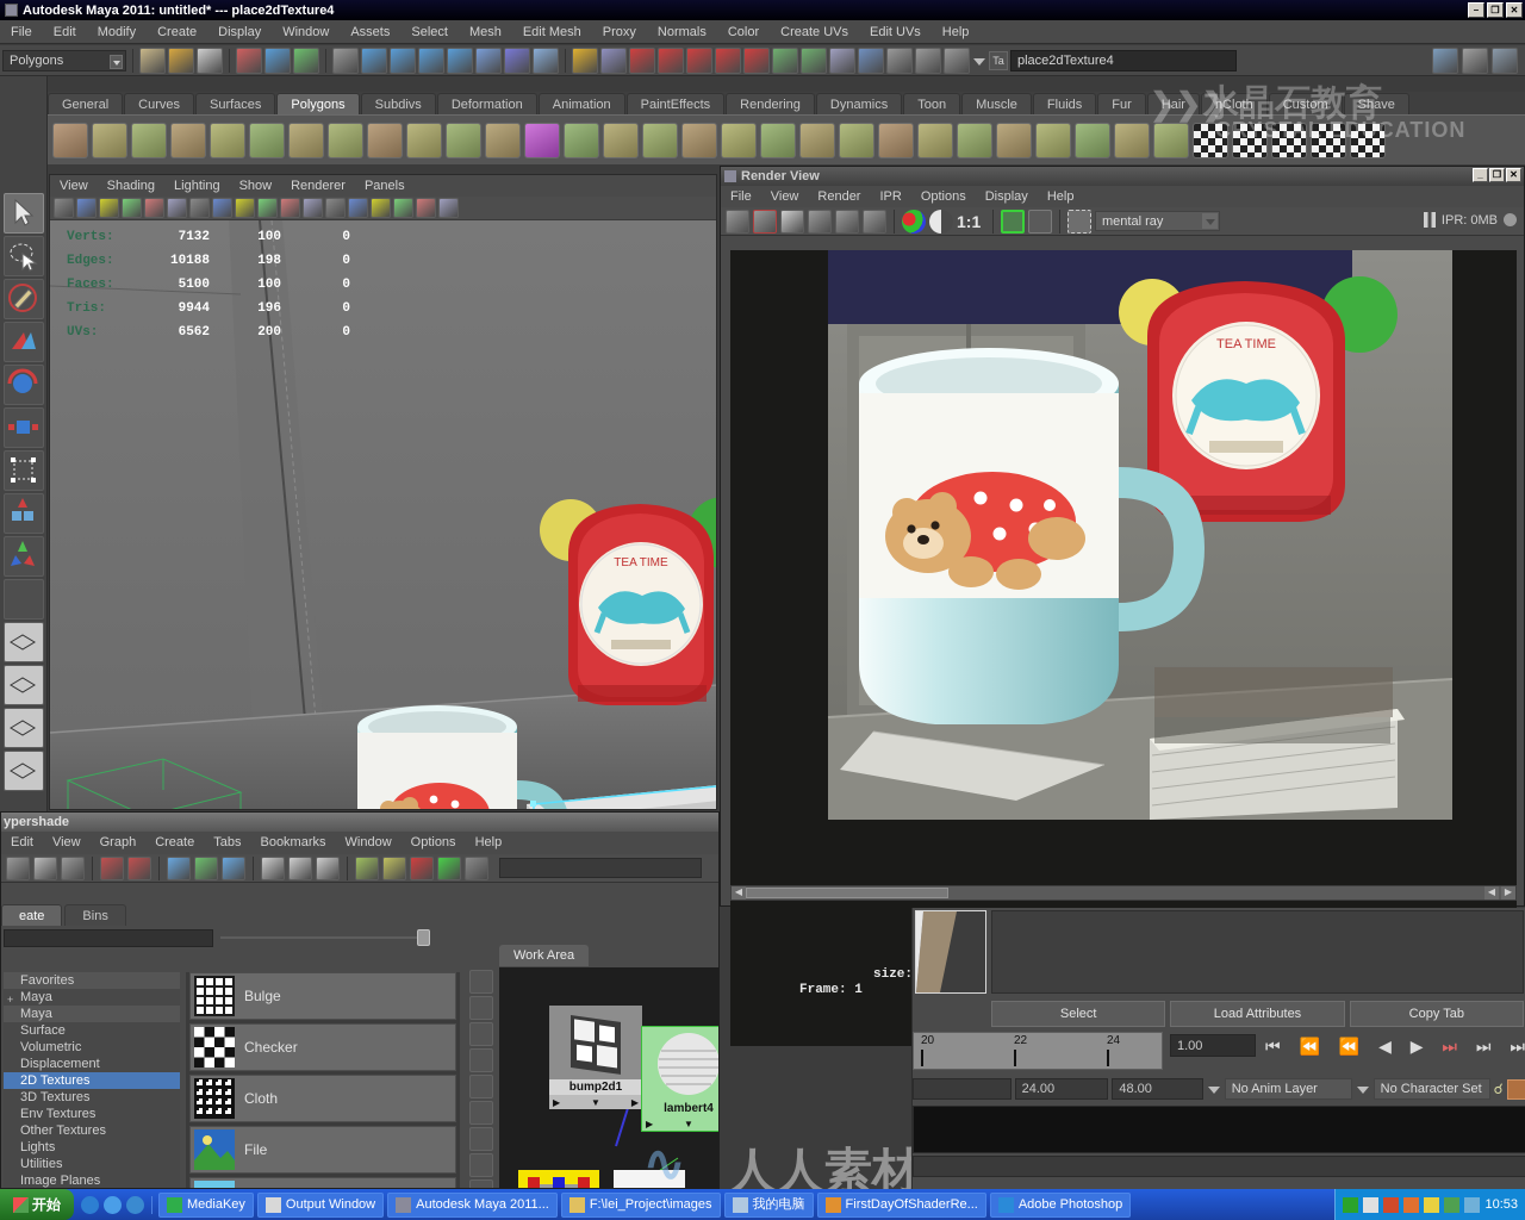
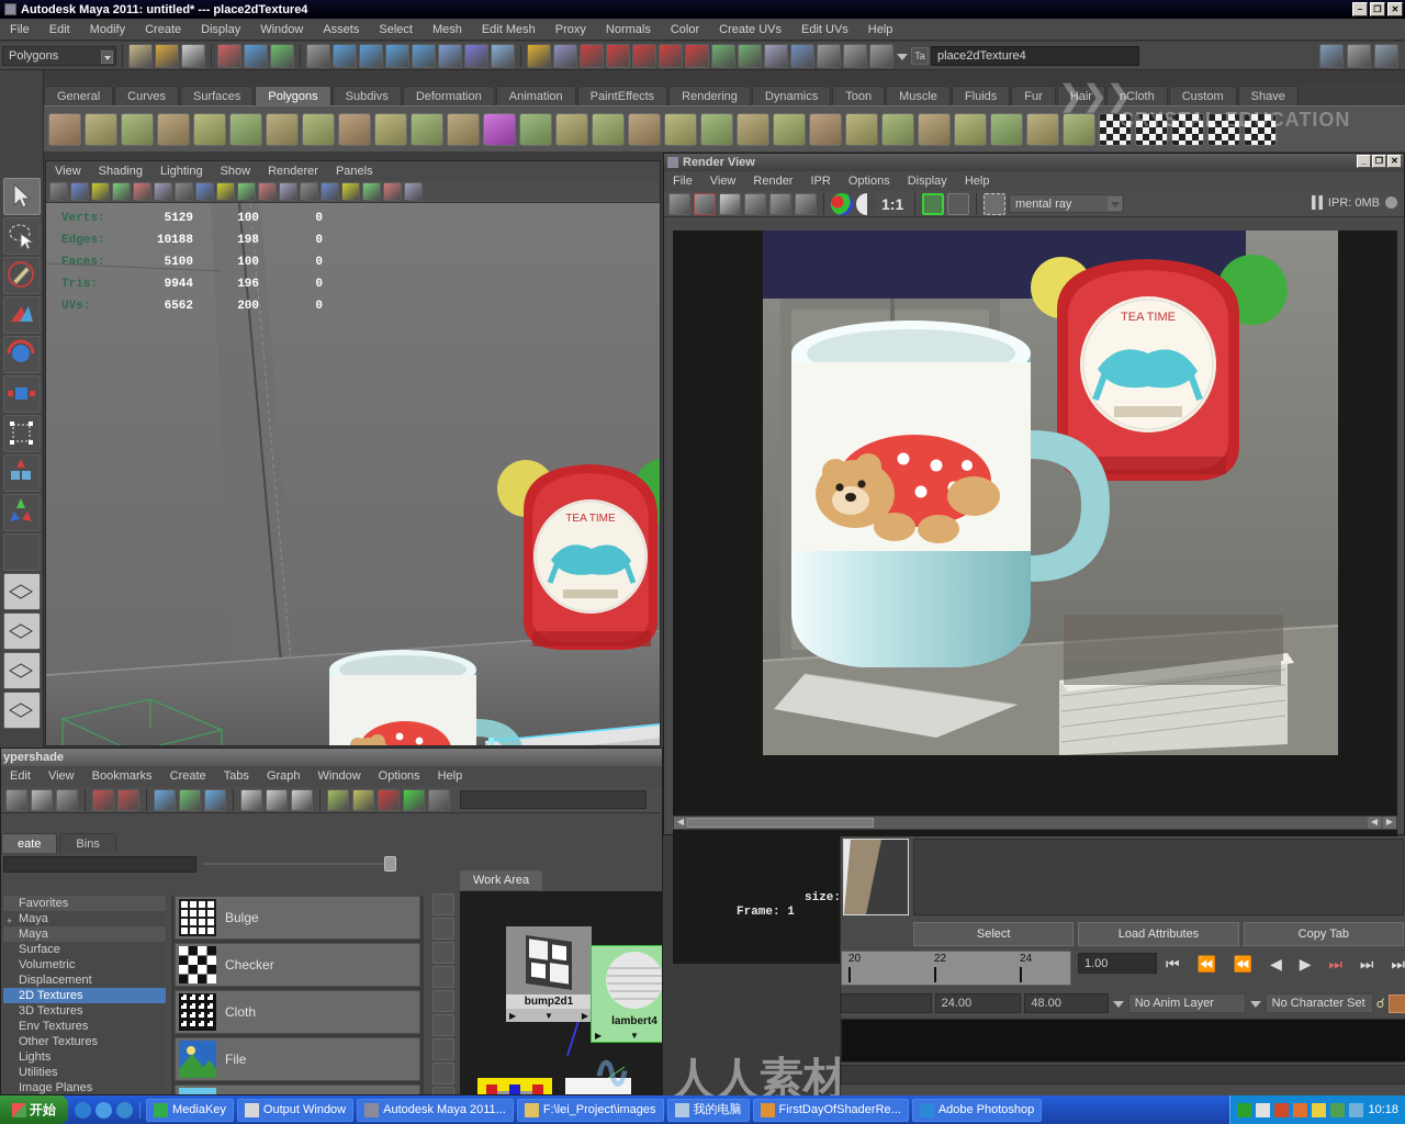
  Autodesk Maya 2011: untitled* --- place2dTexture4
  –
  ❐
  ✕
  File
  Edit
  Modify
  Create
  Display
  Window
  Assets
  Select
  Mesh
  Edit Mesh
  Proxy
  Normals
  Color
  Create UVs
  Edit UVs
  Help
  Polygons
  Ta
  place2dTexture4
  General
  Curves
  Surfaces
  Polygons
  Subdivs
  Deformation
  Animation
  PaintEffects
  Rendering
  Dynamics
  Toon
  Muscle
  Fluids
  Fur
  Hair
  nCloth
  Custom
  Shave
- 水晶石教育
  CRYSTAL EDUCATION
  ❯❯❯
  View
  Shading
  Lighting
  Show
  Renderer
  Panels
  TEA TIME
- Verts:	7132	100	0
+ Verts:	5129	100	0
  Edges:	10188	198	0
  Faces:	5100	100	0
  Tris:	9944	196	0
  UVs:	6562	200	0
  Render View
  _
  ❐
  ✕
  File
  View
  Render
  IPR
  Options
  Display
  Help
  1:1
  mental ray
  IPR: 0MB
  TEA TIME
  Frame: 1
  ◀
  ◀
  ▶
  ypershade
  Edit
  View
- Graph
+ Bookmarks
  Create
  Tabs
- Bookmarks
+ Graph
  Window
  Options
  Help
  eate
  Bins
  Favorites
  +
  Maya
  Maya
  Surface
  Volumetric
  Displacement
  2D Textures
  3D Textures
  Env Textures
  Other Textures
  Lights
  Utilities
  Image Planes
  Bulge
  Checker
  Cloth
  File
  Work Area
  bump2d1
  ▶
  ▼
  ▶
  lambert4
  ▶
  ▼
  人人素材
  ∿
  Select
  Load Attributes
  Copy Tab
  20
  22
  24
  1.00
  ⏮
  ⏪
  ⏪
  ◀
  ▶
  ⏭
  ⏭
  ⏭
  24.00
  48.00
  No Anim Layer
  No Character Set
  ☌
  开始
  MediaKey
  Output Window
  Autodesk Maya 2011...
  F:\lei_Project\images
  我的电脑
  FirstDayOfShaderRe...
  Adobe Photoshop
- 10:53
+ 10:18
